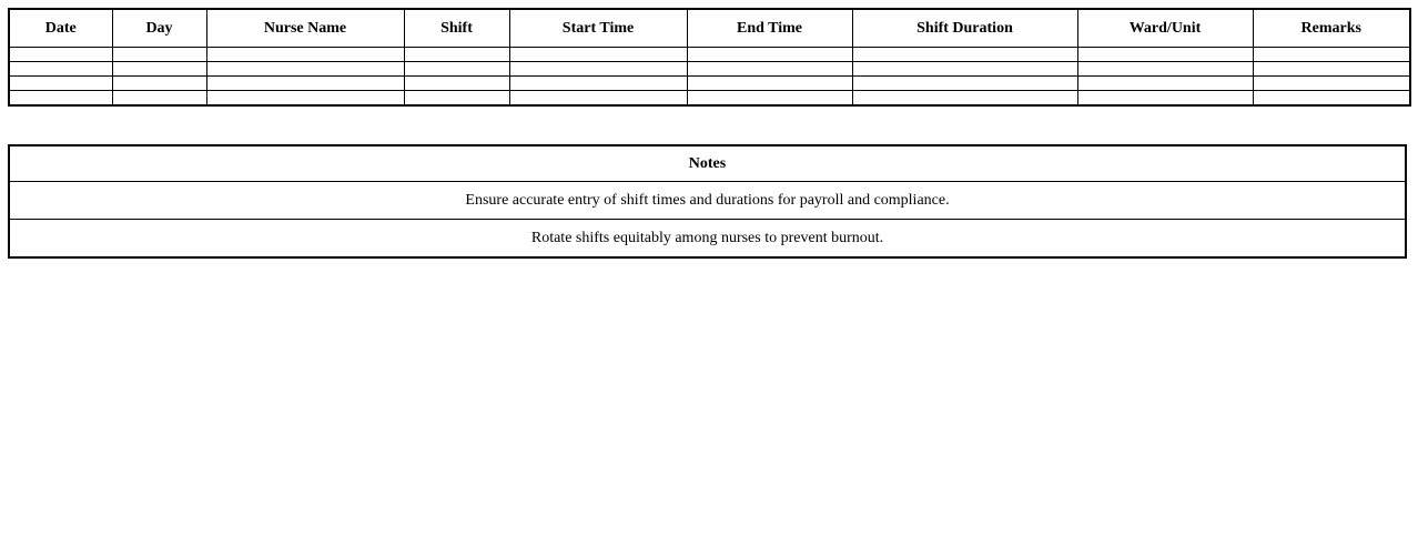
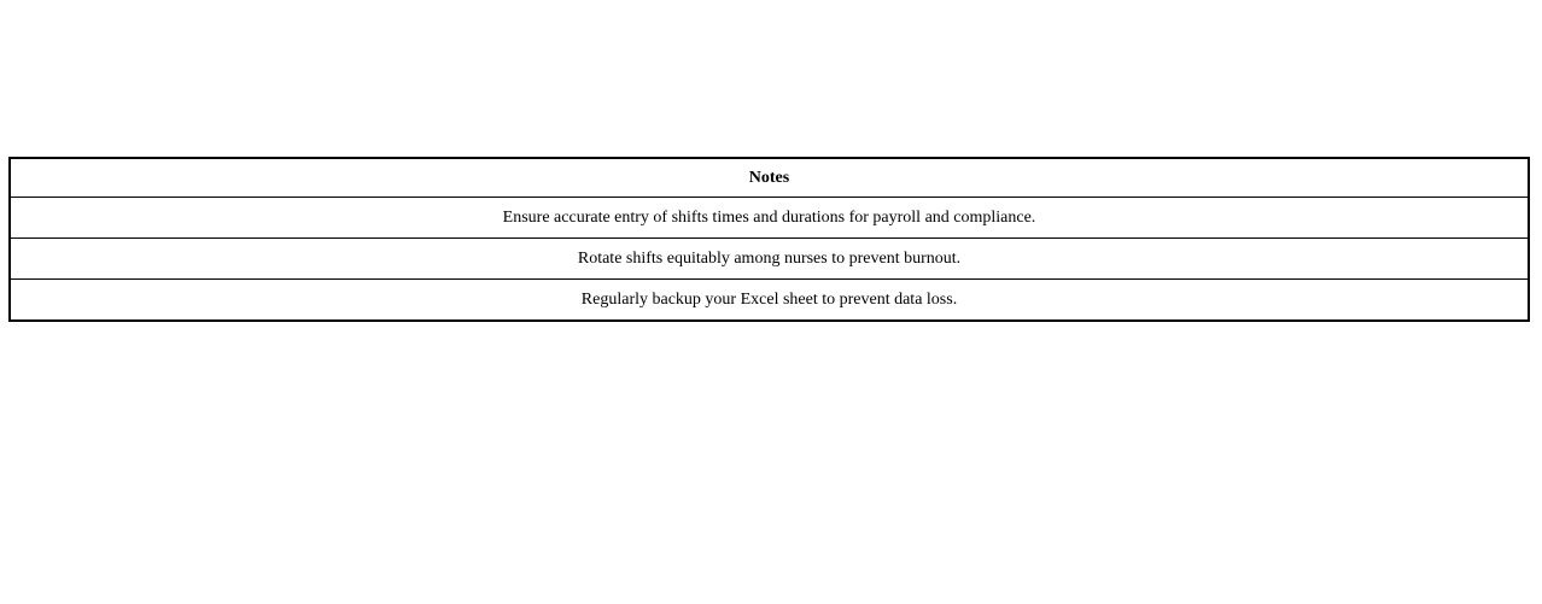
- Date	Day	Nurse Name	Shift	Start Time	End Time	Shift Duration	Ward/Unit	Remarks
  Notes
- Ensure accurate entry of shift times and durations for payroll and compliance.
+ Ensure accurate entry of shifts times and durations for payroll and compliance.
  Rotate shifts equitably among nurses to prevent burnout.
+ Regularly backup your Excel sheet to prevent data loss.
